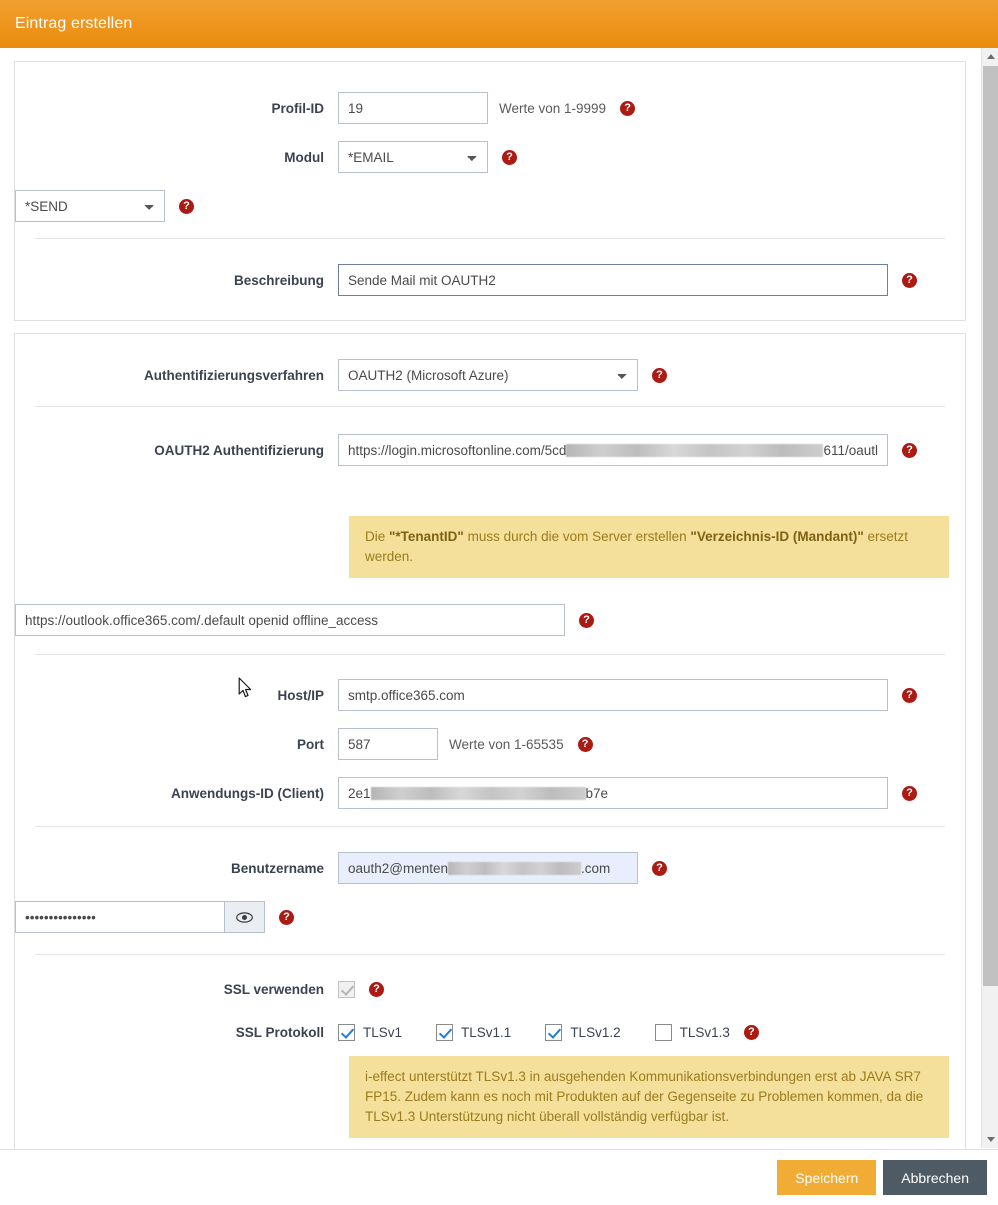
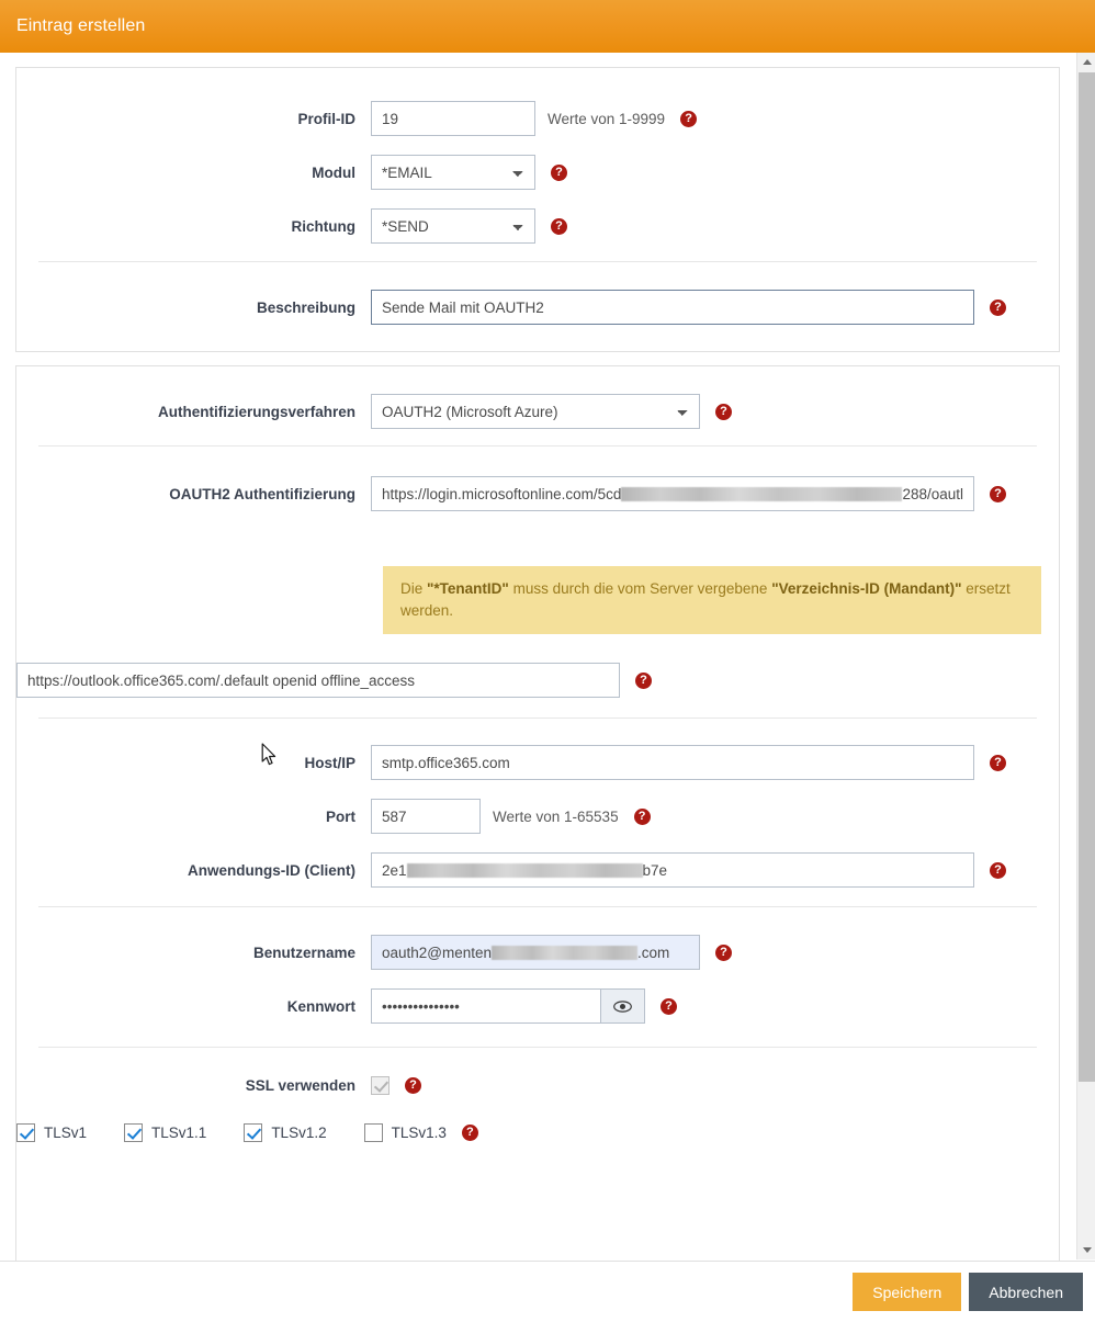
  Eintrag erstellen
  Profil-ID
  19
  Werte von 1-9999
  ?
  Modul
  *EMAIL
  ?
+ Richtung
  *SEND
  ?
  Beschreibung
  Sende Mail mit OAUTH2
  ?
  Authentifizierungsverfahren
  OAUTH2 (Microsoft Azure)
  ?
  OAUTH2 Authentifizierung
  https://login.microsoftonline.com/5cd
- 611/oautl
+ 288/oautl
  ?
- Die "*TenantID" muss durch die vom Server erstellen "Verzeichnis-ID (Mandant)" ersetzt werden.
+ Die "*TenantID" muss durch die vom Server vergebene "Verzeichnis-ID (Mandant)" ersetzt werden.
  https://outlook.office365.com/.default openid offline_access
  ?
  Host/IP
  smtp.office365.com
  ?
  Port
  587
  Werte von 1-65535
  ?
  Anwendungs-ID (Client)
  2e1
  b7e
  ?
  Benutzername
  oauth2@menten
  .com
  ?
+ Kennwort
  •••••••••••••••
  ?
  SSL verwenden
  ?
- SSL Protokoll
  TLSv1
  TLSv1.1
  TLSv1.2
  TLSv1.3
  ?
- i-effect unterstützt TLSv1.3 in ausgehenden Kommunikationsverbindungen erst ab JAVA SR7 FP15. Zudem kann es noch mit Produkten auf der Gegenseite zu Problemen kommen, da die TLSv1.3 Unterstützung nicht überall vollständig verfügbar ist.
  Speichern
  Abbrechen
